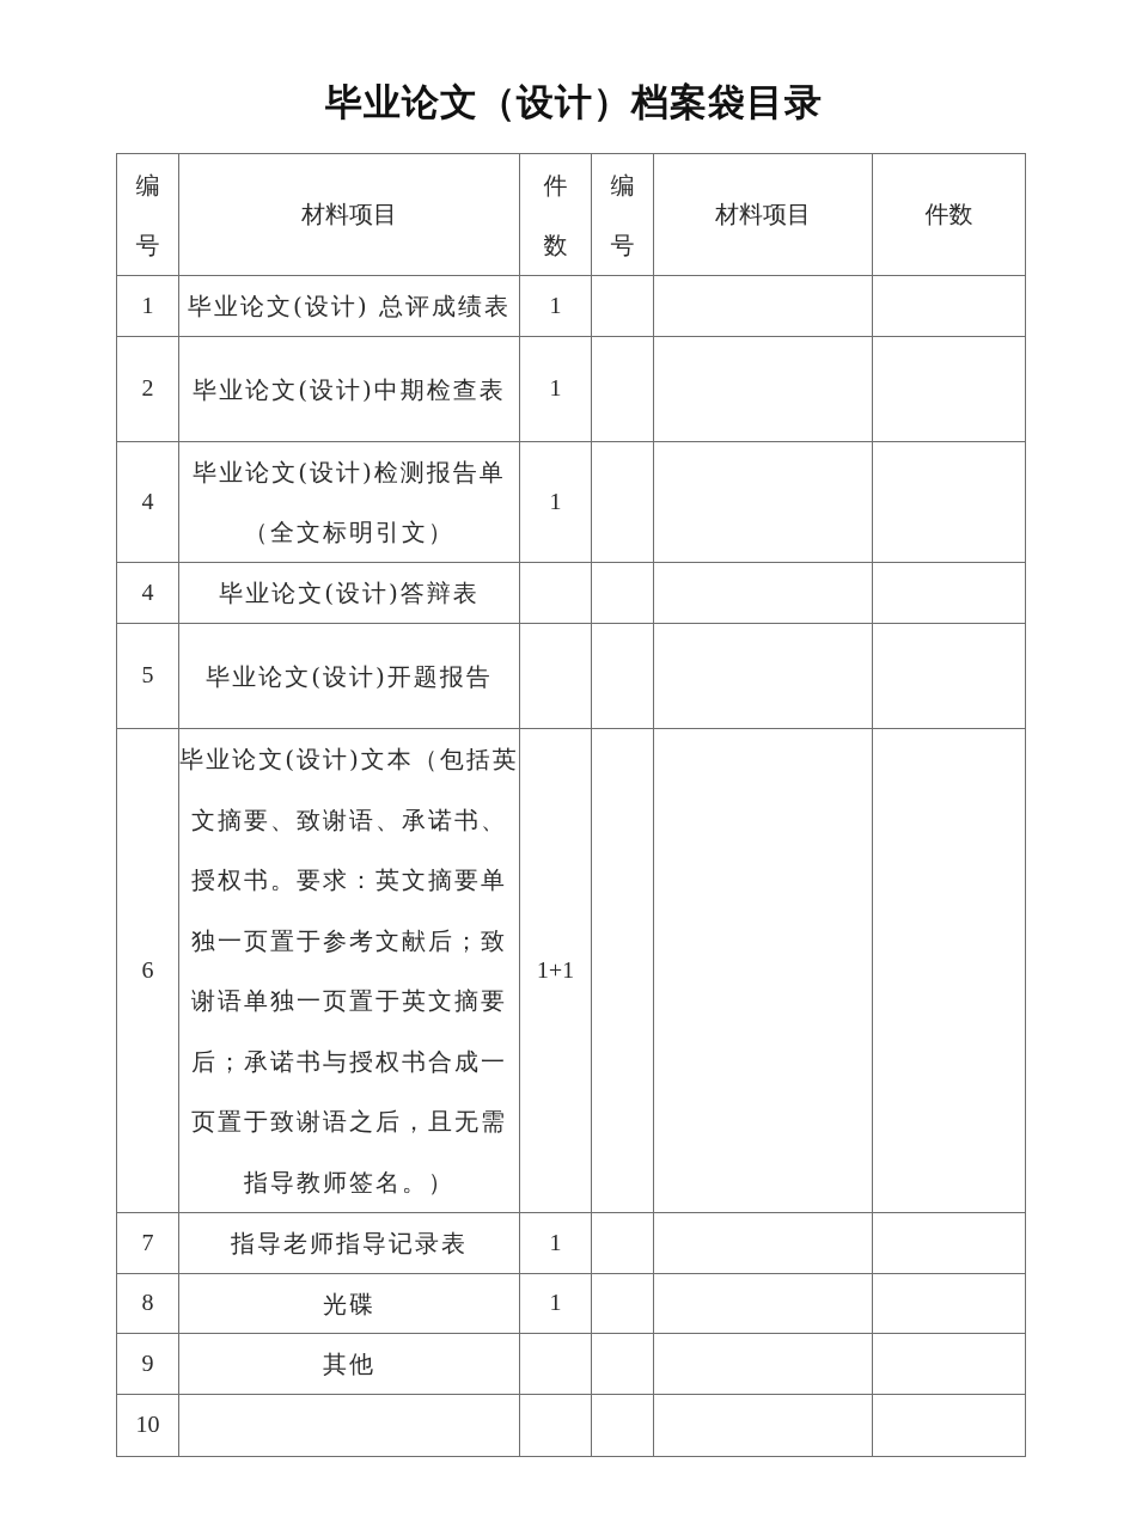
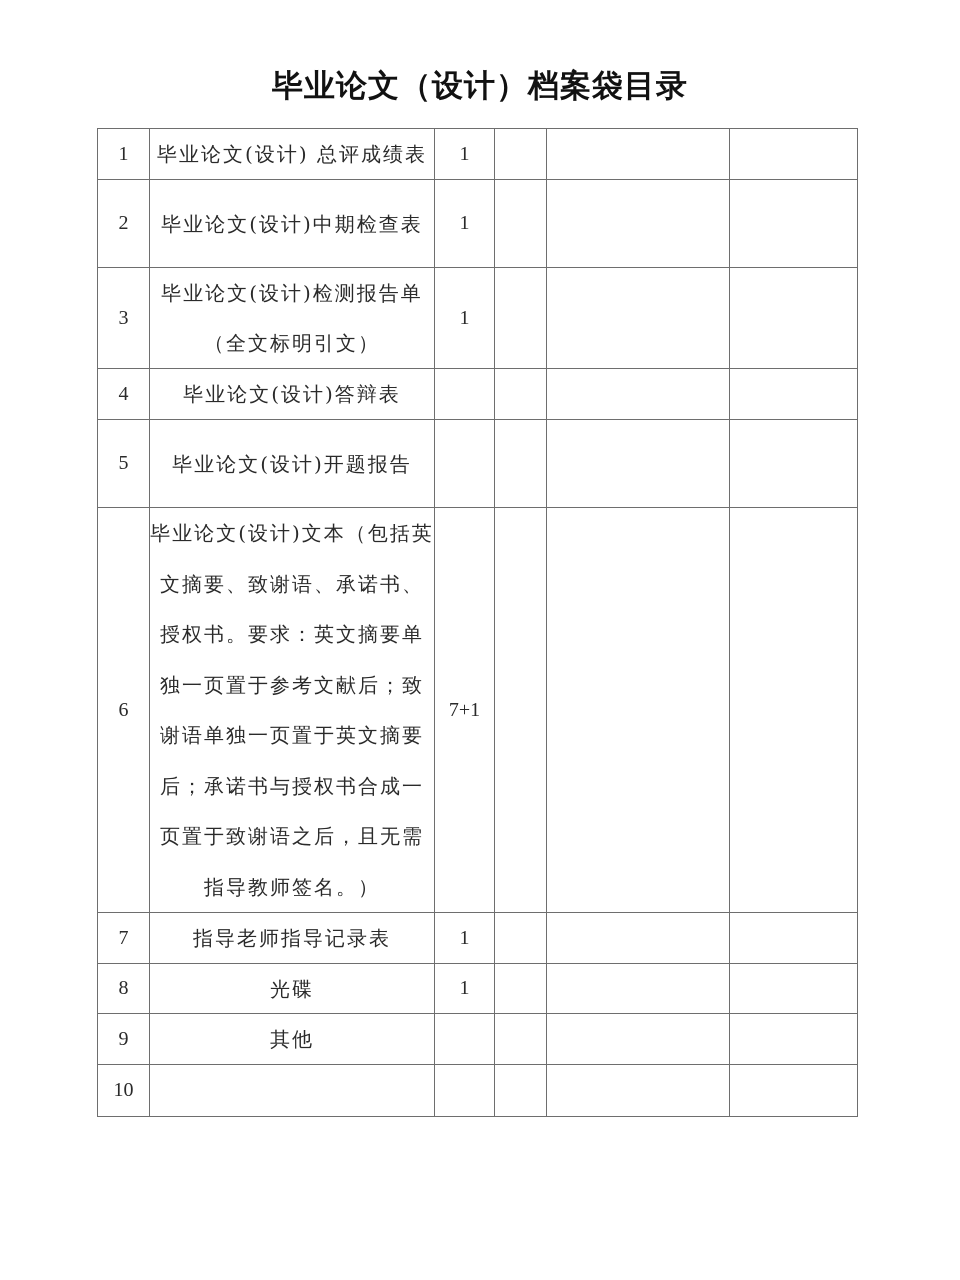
  毕业论文（设计）档案袋目录
- 编号	材料项目	件数	编号	材料项目	件数
  1	毕业论文(设计) 总评成绩表	1
  2	毕业论文(设计)中期检查表	1
- 4	毕业论文(设计)检测报告单（全文标明引文）	1
+ 3	毕业论文(设计)检测报告单（全文标明引文）	1
  4	毕业论文(设计)答辩表
  5	毕业论文(设计)开题报告
- 6	毕业论文(设计)文本（包括英文摘要、致谢语、承诺书、授权书。要求：英文摘要单独一页置于参考文献后；致谢语单独一页置于英文摘要后；承诺书与授权书合成一页置于致谢语之后，且无需指导教师签名。）	1+1
+ 6	毕业论文(设计)文本（包括英文摘要、致谢语、承诺书、授权书。要求：英文摘要单独一页置于参考文献后；致谢语单独一页置于英文摘要后；承诺书与授权书合成一页置于致谢语之后，且无需指导教师签名。）	7+1
  7	指导老师指导记录表	1
  8	光碟	1
  9	其他
  10
